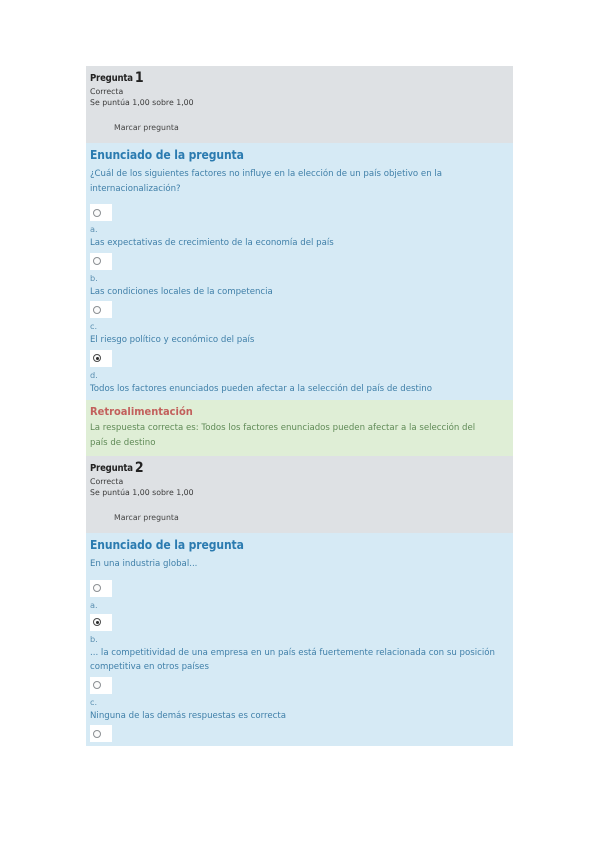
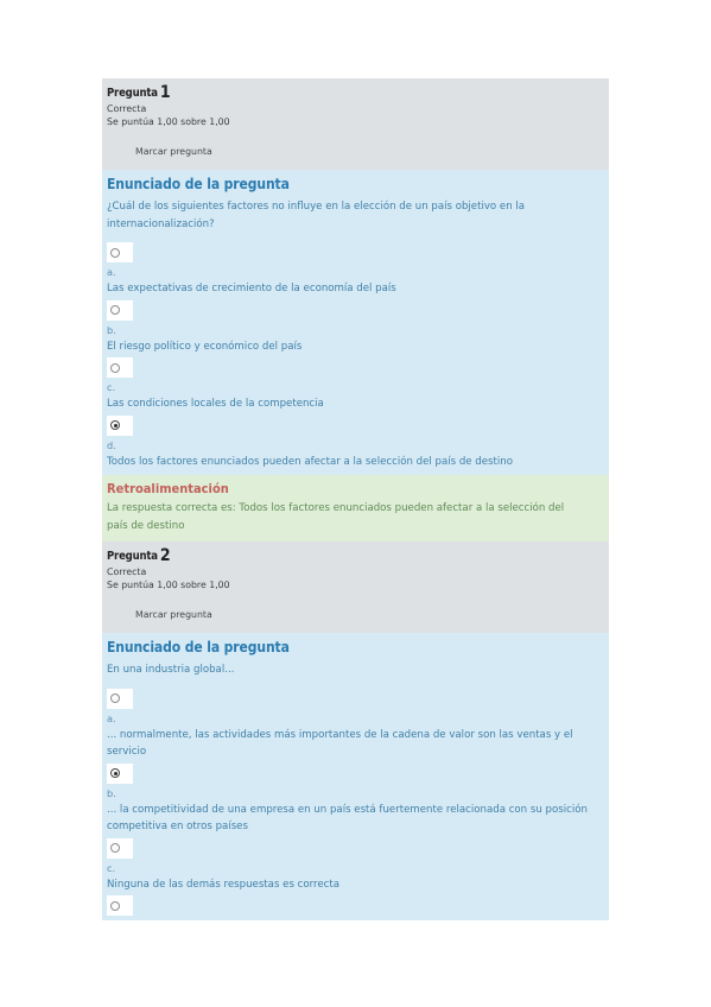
  Pregunta 1
  Correcta
  Se puntúa 1,00 sobre 1,00
  Marcar pregunta
  Enunciado de la pregunta
  ¿Cuál de los siguientes factores no influye en la elección de un país objetivo en la internacionalización?
  a.
  Las expectativas de crecimiento de la economía del país
  b.
- Las condiciones locales de la competencia
+ El riesgo político y económico del país
  c.
- El riesgo político y económico del país
+ Las condiciones locales de la competencia
  d.
  Todos los factores enunciados pueden afectar a la selección del país de destino
  Retroalimentación
  La respuesta correcta es: Todos los factores enunciados pueden afectar a la selección del país de destino
  Pregunta 2
  Correcta
  Se puntúa 1,00 sobre 1,00
  Marcar pregunta
  Enunciado de la pregunta
  En una industria global...
  a.
+ ... normalmente, las actividades más importantes de la cadena de valor son las ventas y el servicio
  b.
  ... la competitividad de una empresa en un país está fuertemente relacionada con su posición competitiva en otros países
  c.
  Ninguna de las demás respuestas es correcta
